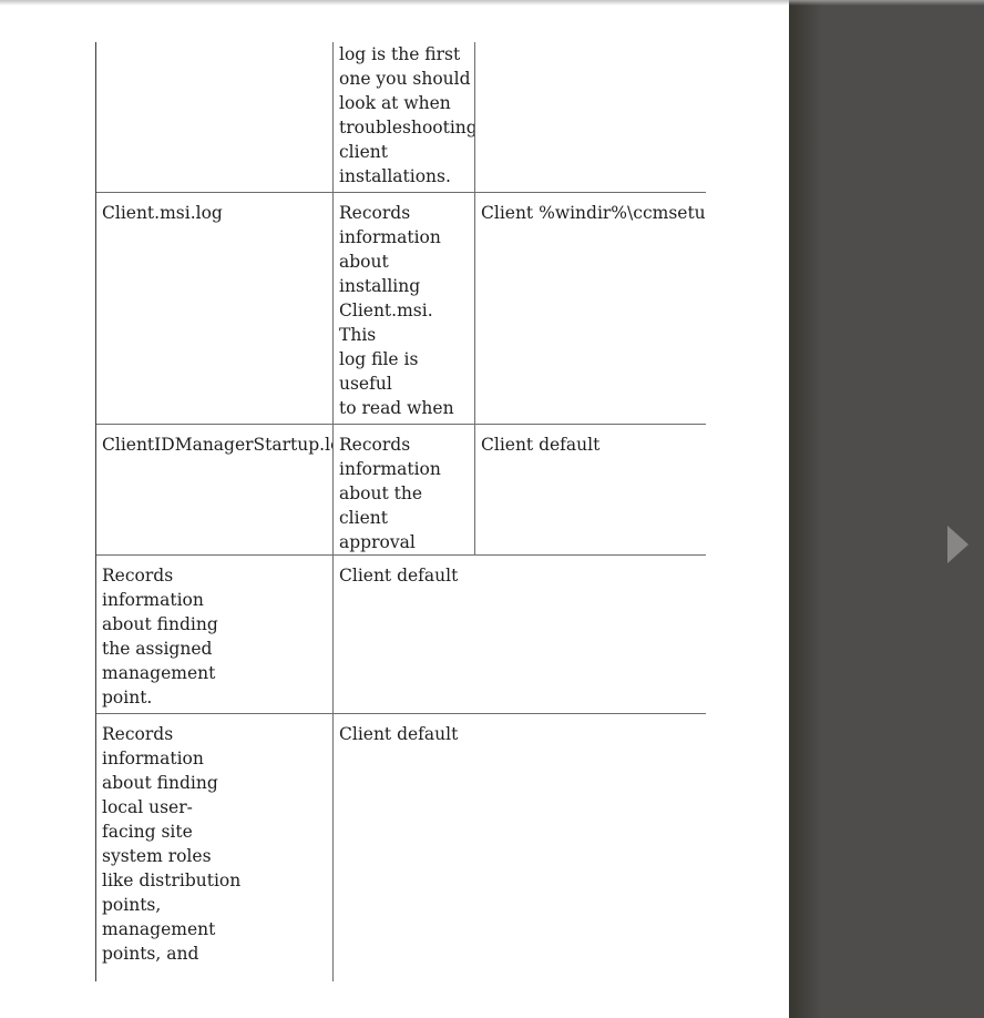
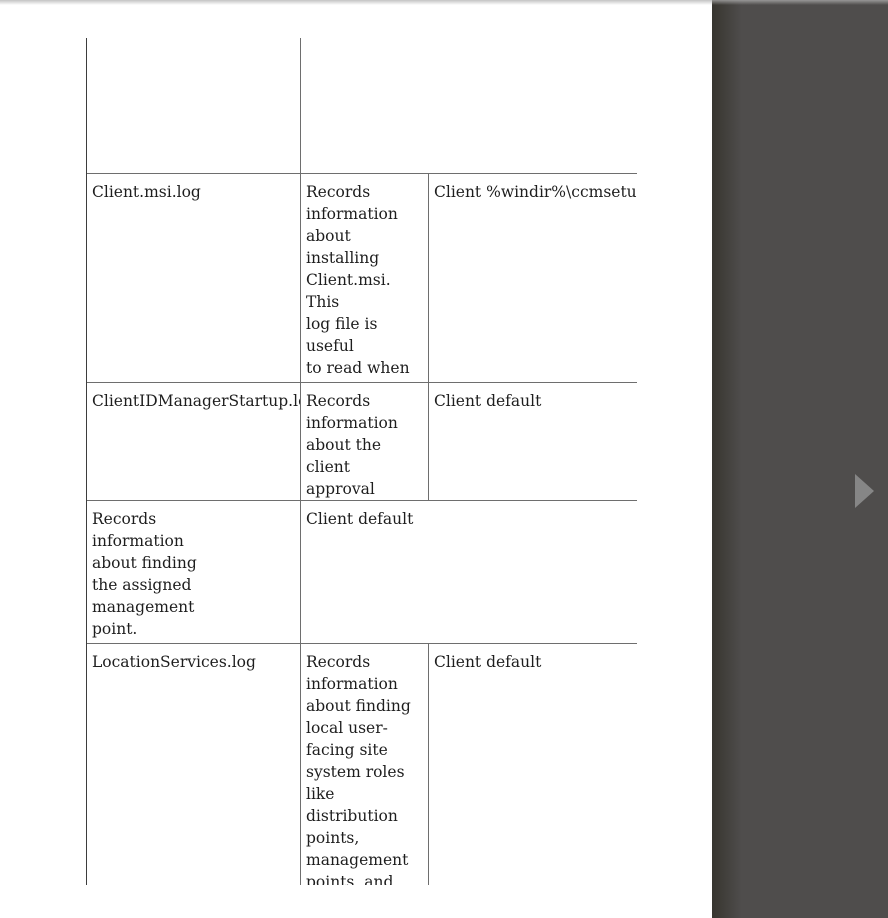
- log is the first
- one you should
- look at when
- troubleshooting
- client
- installations.
  Client.msi.log
  Records
  information
  about installing
  Client.msi. This
  log file is useful
  to read when
  Client %windir%\ccmsetu
  ClientIDManagerStartup.l
  Records
  information
  about the client
  approval
  Client default
  Records
  information
  about finding
  the assigned
  management
  point.
  Client default
+ LocationServices.log
  Records
  information
  about finding
  local user-
  facing site
  system roles
  like distribution
  points,
  management
  points, and
  Client default
